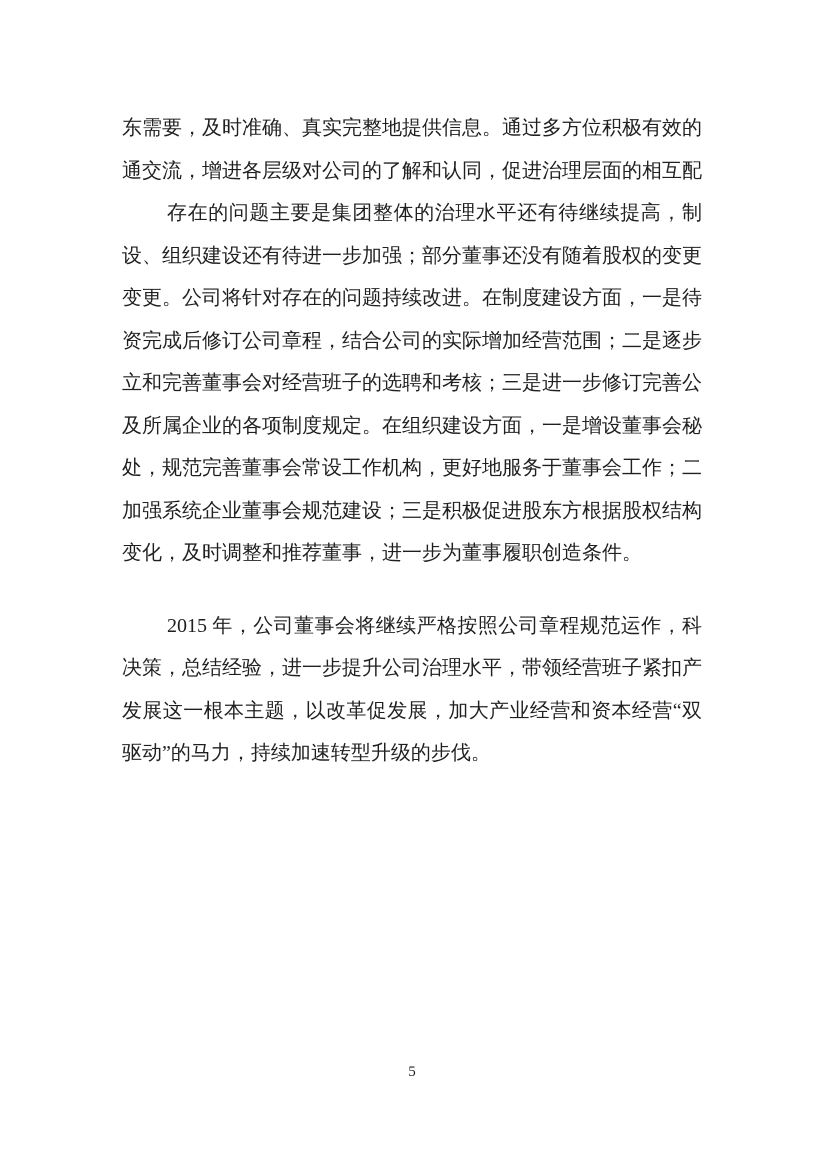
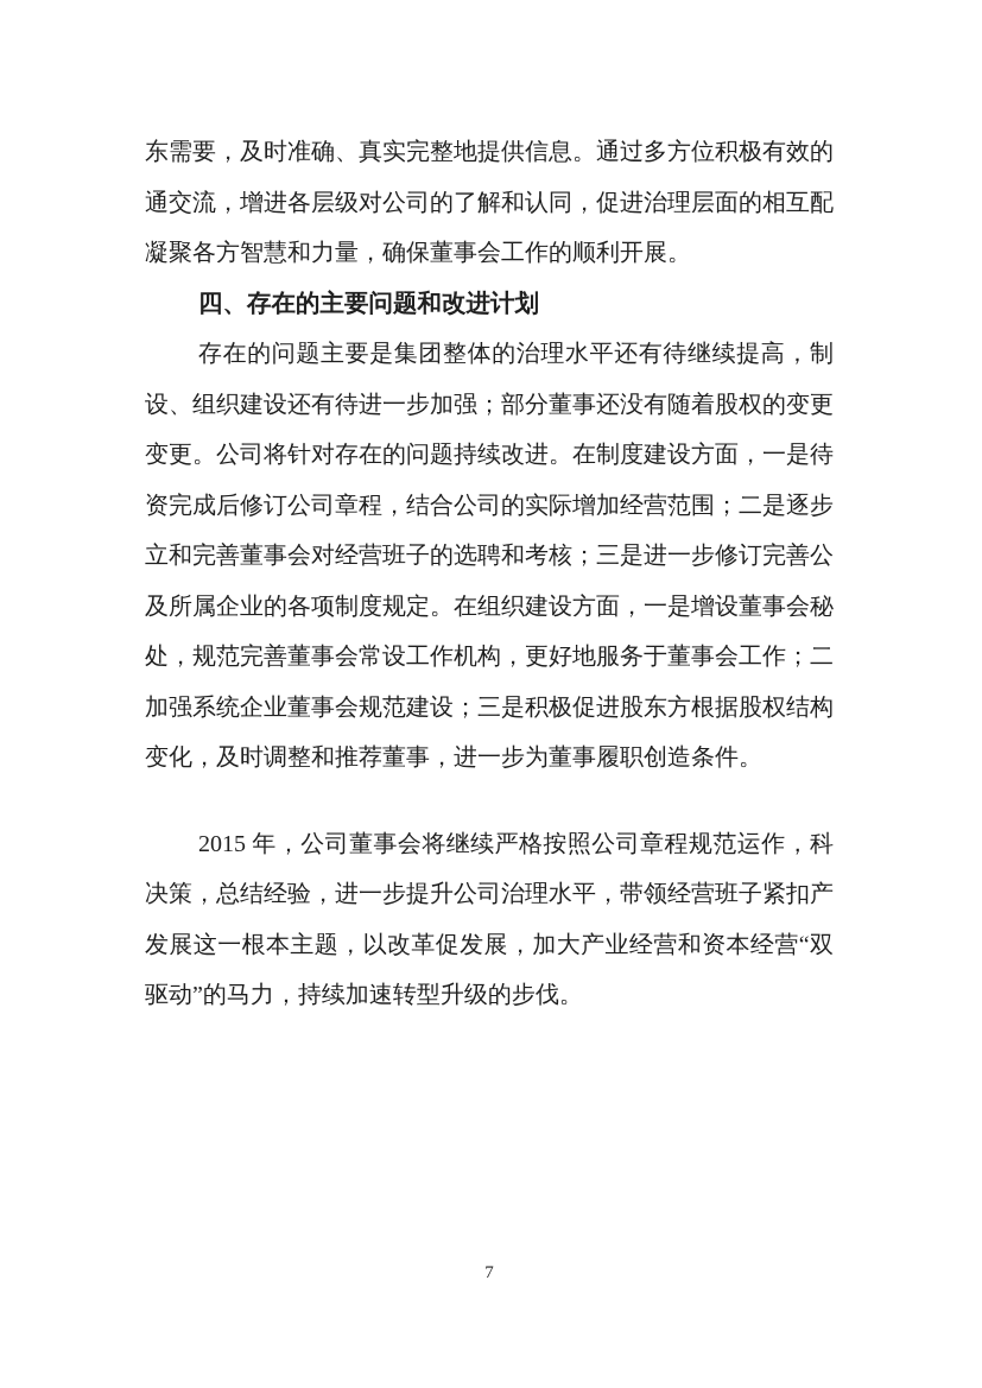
  东需要，及时准确、真实完整地提供信息。通过多方位积极有效的
  通交流，增进各层级对公司的了解和认同，促进治理层面的相互配
+ 凝聚各方智慧和力量，确保董事会工作的顺利开展。
+ 四、存在的主要问题和改进计划
  存在的问题主要是集团整体的治理水平还有待继续提高，制
  设、组织建设还有待进一步加强；部分董事还没有随着股权的变更
  变更。公司将针对存在的问题持续改进。在制度建设方面，一是待
  资完成后修订公司章程，结合公司的实际增加经营范围；二是逐步
  立和完善董事会对经营班子的选聘和考核；三是进一步修订完善公
  及所属企业的各项制度规定。在组织建设方面，一是增设董事会秘
  处，规范完善董事会常设工作机构，更好地服务于董事会工作；二
  加强系统企业董事会规范建设；三是积极促进股东方根据股权结构
  变化，及时调整和推荐董事，进一步为董事履职创造条件。
  2015 年，公司董事会将继续严格按照公司章程规范运作，科
  决策，总结经验，进一步提升公司治理水平，带领经营班子紧扣产
  发展这一根本主题，以改革促发展，加大产业经营和资本经营“双
  驱动”的马力，持续加速转型升级的步伐。
- 5
+ 7
